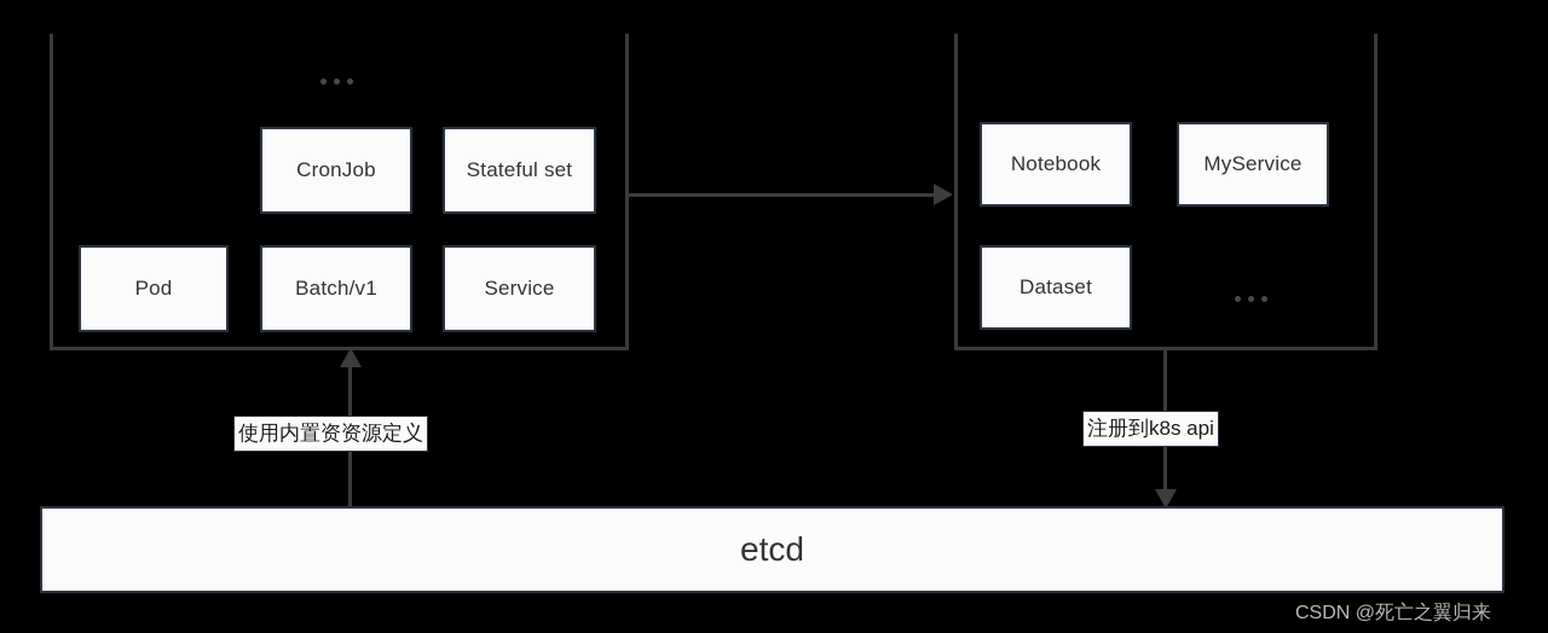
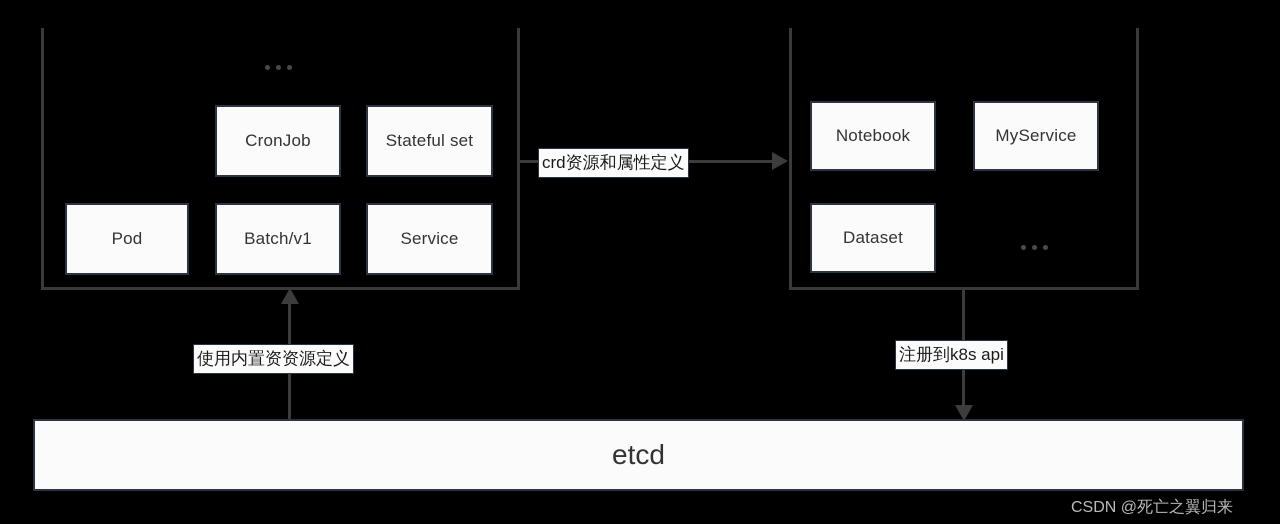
  CronJob
  Stateful set
  Pod
  Batch/v1
  Service
  Notebook
  MyService
  Dataset
+ crd资源和属性定义
  使用内置资资源定义
  注册到k8s api
  etcd
  CSDN @死亡之翼归来
